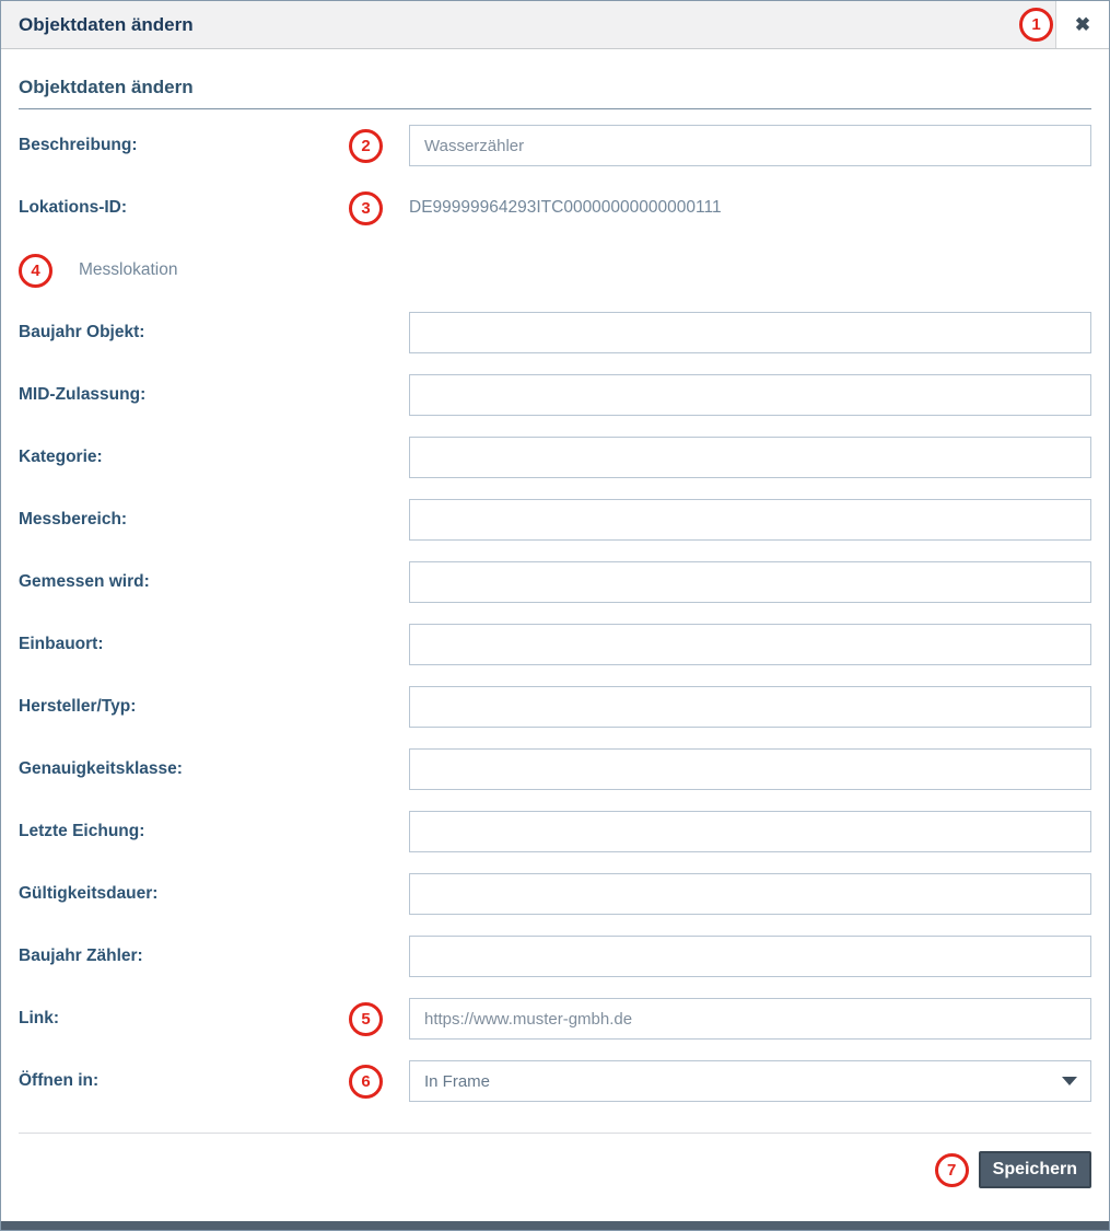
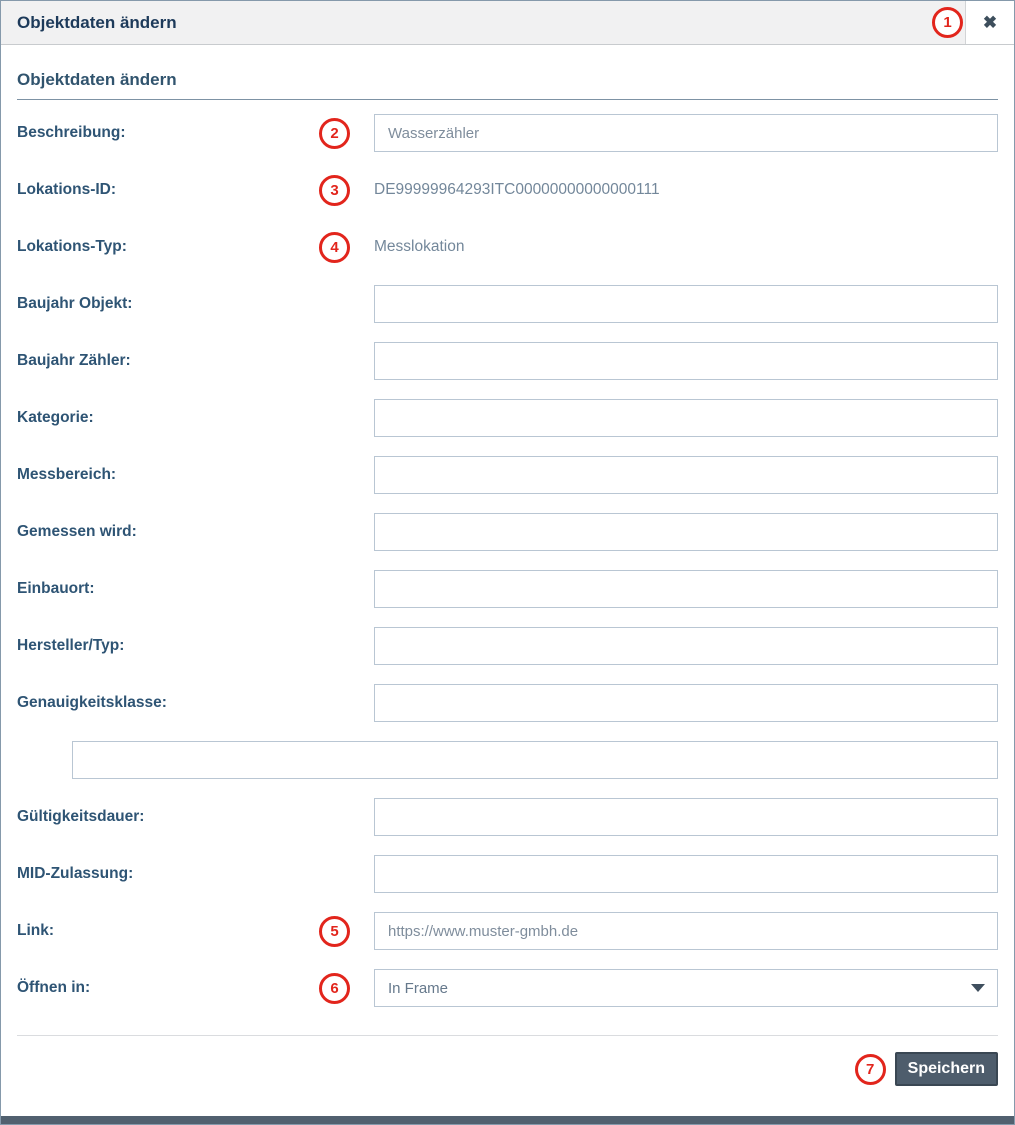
  Objektdaten ändern
  1
  ✖
  Objektdaten ändern
  Beschreibung:
  2
  Wasserzähler
  Lokations-ID:
  3
  DE99999964293ITC00000000000000111
+ Lokations-Typ:
  4
  Messlokation
  Baujahr Objekt:
- MID-Zulassung:
+ Baujahr Zähler:
  Kategorie:
  Messbereich:
  Gemessen wird:
  Einbauort:
  Hersteller/Typ:
  Genauigkeitsklasse:
- Letzte Eichung:
  Gültigkeitsdauer:
- Baujahr Zähler:
+ MID-Zulassung:
  Link:
  5
  https://www.muster-gmbh.de
  Öffnen in:
  6
  In Frame
  7
  Speichern
